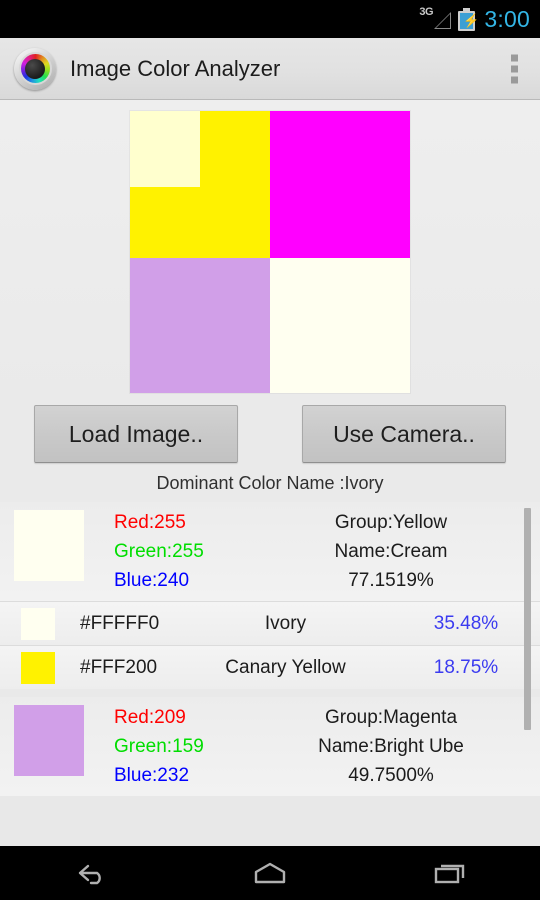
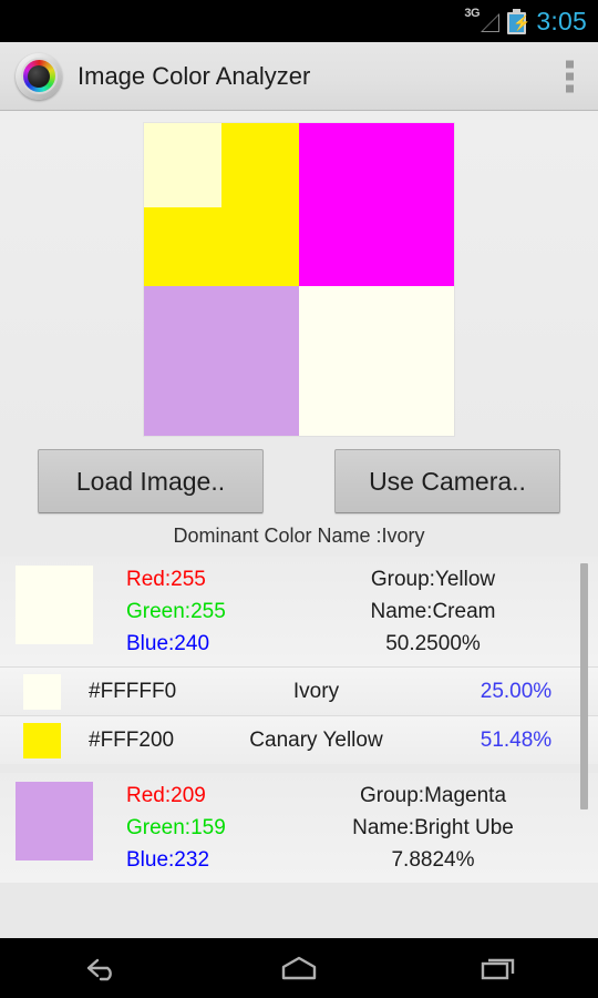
  3G
  ⚡
- 3:00
+ 3:05
  Image Color Analyzer
  Load Image..
  Use Camera..
  Dominant Color Name :Ivory
  Red:255
  Green:255
  Blue:240
  Group:Yellow
  Name:Cream
- 77.1519%
+ 50.2500%
  #FFFFF0
  Ivory
- 35.48%
+ 25.00%
  #FFF200
  Canary Yellow
- 18.75%
+ 51.48%
  Red:209
  Green:159
  Blue:232
  Group:Magenta
  Name:Bright Ube
- 49.7500%
+ 7.8824%
